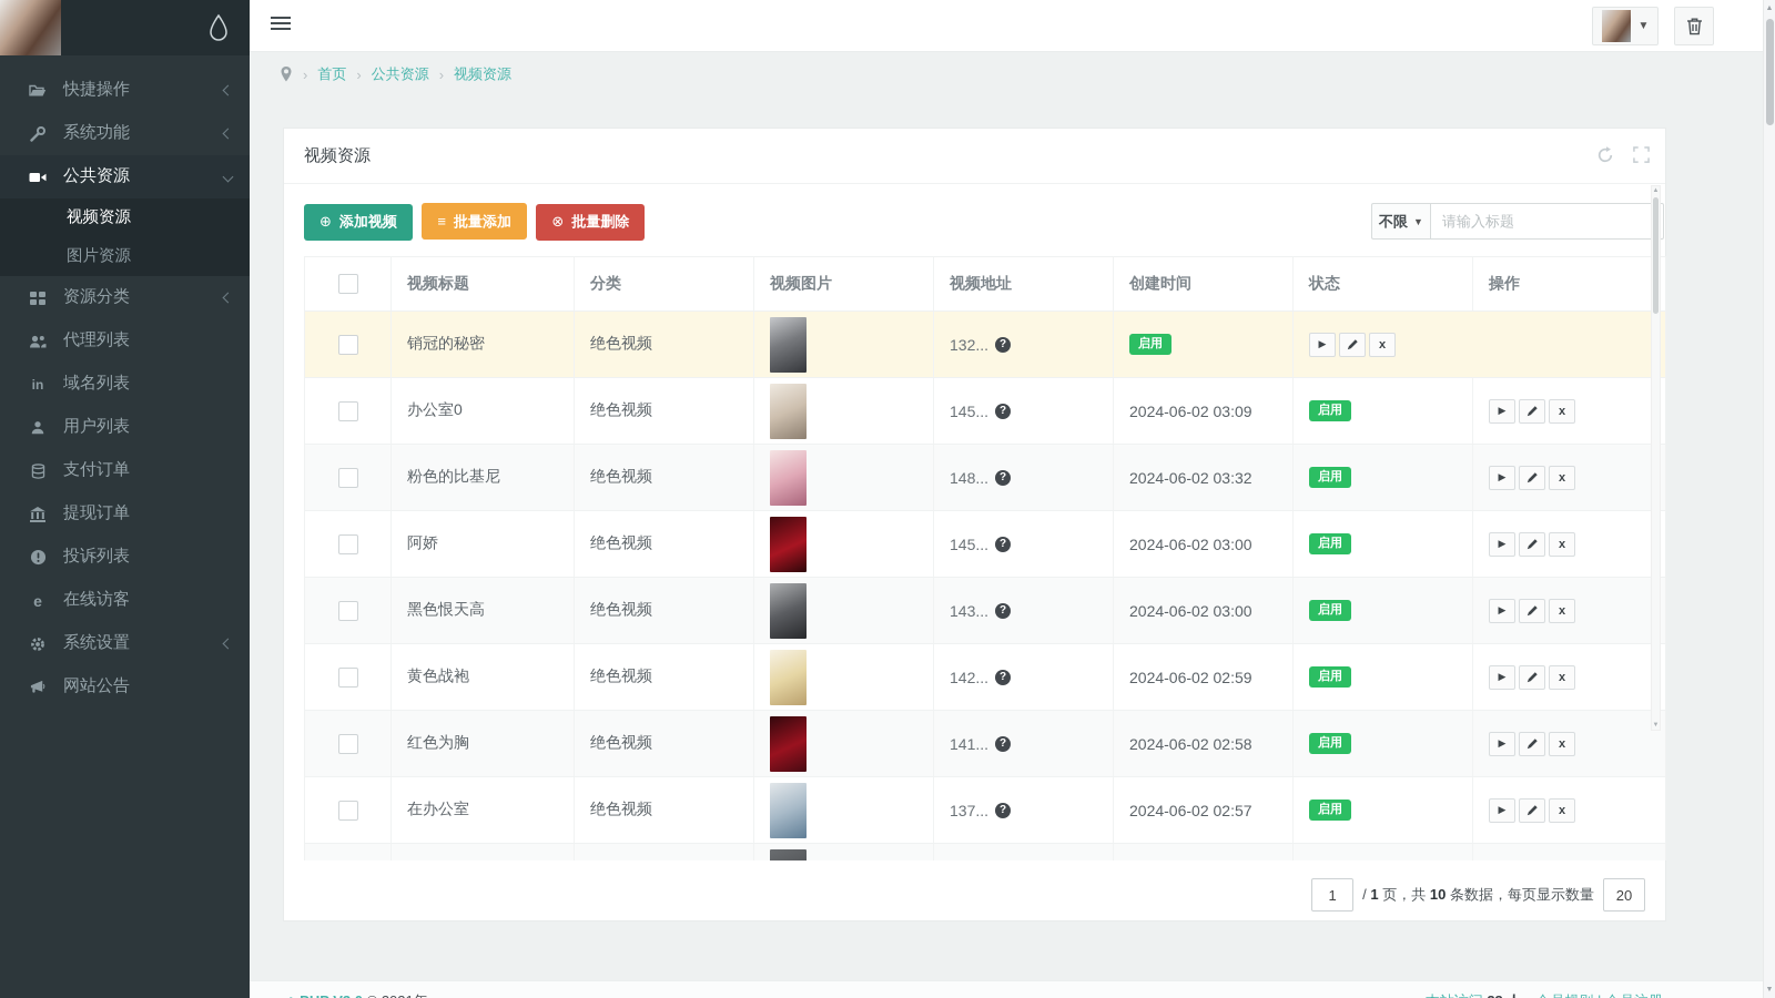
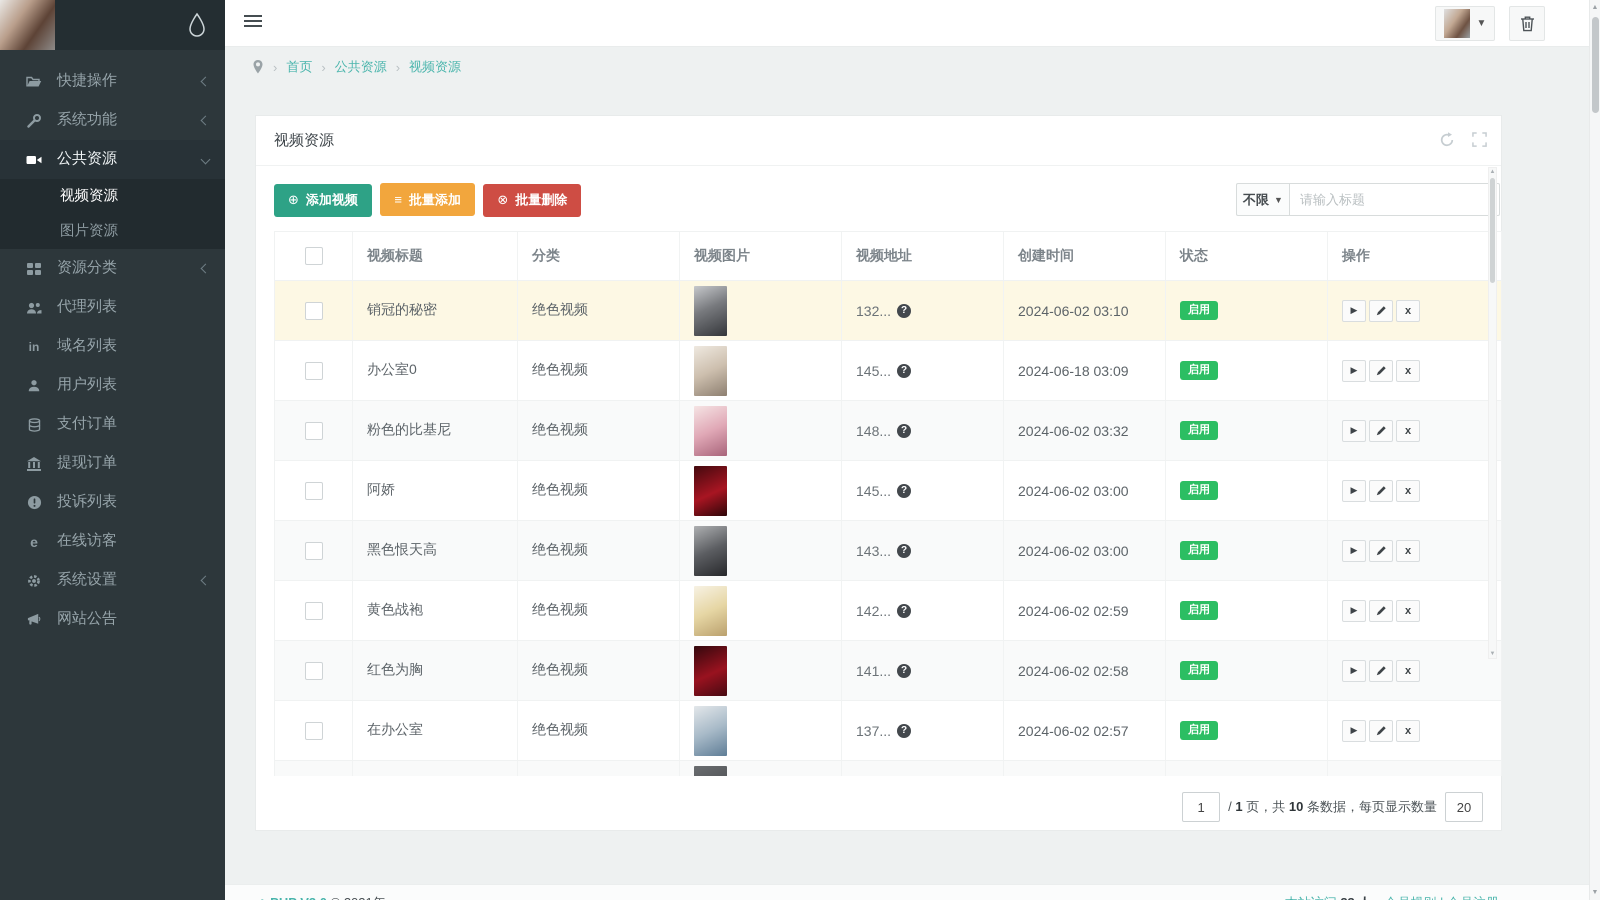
  快捷操作
  系统功能
  公共资源
  视频资源
  图片资源
  资源分类
  代理列表
  in
  域名列表
  用户列表
  支付订单
  提现订单
  投诉列表
  e
  在线访客
  系统设置
  网站公告
  ▼
  ›
  首页
  ›
  公共资源
  ›
  视频资源
  视频资源
  ⊕
  添加视频
  ≡
  批量添加
  ⊗
  批量删除
  不限
  ▼
  请输入标题
  视频标题
  分类
  视频图片
  视频地址
  创建时间
  状态
  操作
  销冠的秘密
  绝色视频
  132...
  ?
+ 2024-06-02 03:10
  启用
  ▶
  x
  办公室0
  绝色视频
  145...
  ?
- 2024-06-02 03:09
+ 2024-06-18 03:09
  启用
  ▶
  x
  粉色的比基尼
  绝色视频
  148...
  ?
  2024-06-02 03:32
  启用
  ▶
  x
  阿娇
  绝色视频
  145...
  ?
  2024-06-02 03:00
  启用
  ▶
  x
  黑色恨天高
  绝色视频
  143...
  ?
  2024-06-02 03:00
  启用
  ▶
  x
  黄色战袍
  绝色视频
  142...
  ?
  2024-06-02 02:59
  启用
  ▶
  x
  红色为胸
  绝色视频
  141...
  ?
  2024-06-02 02:58
  启用
  ▶
  x
  在办公室
  绝色视频
  137...
  ?
  2024-06-02 02:57
  启用
  ▶
  x
  1
  / 1 页，共 10 条数据，每页显示数量
  20
